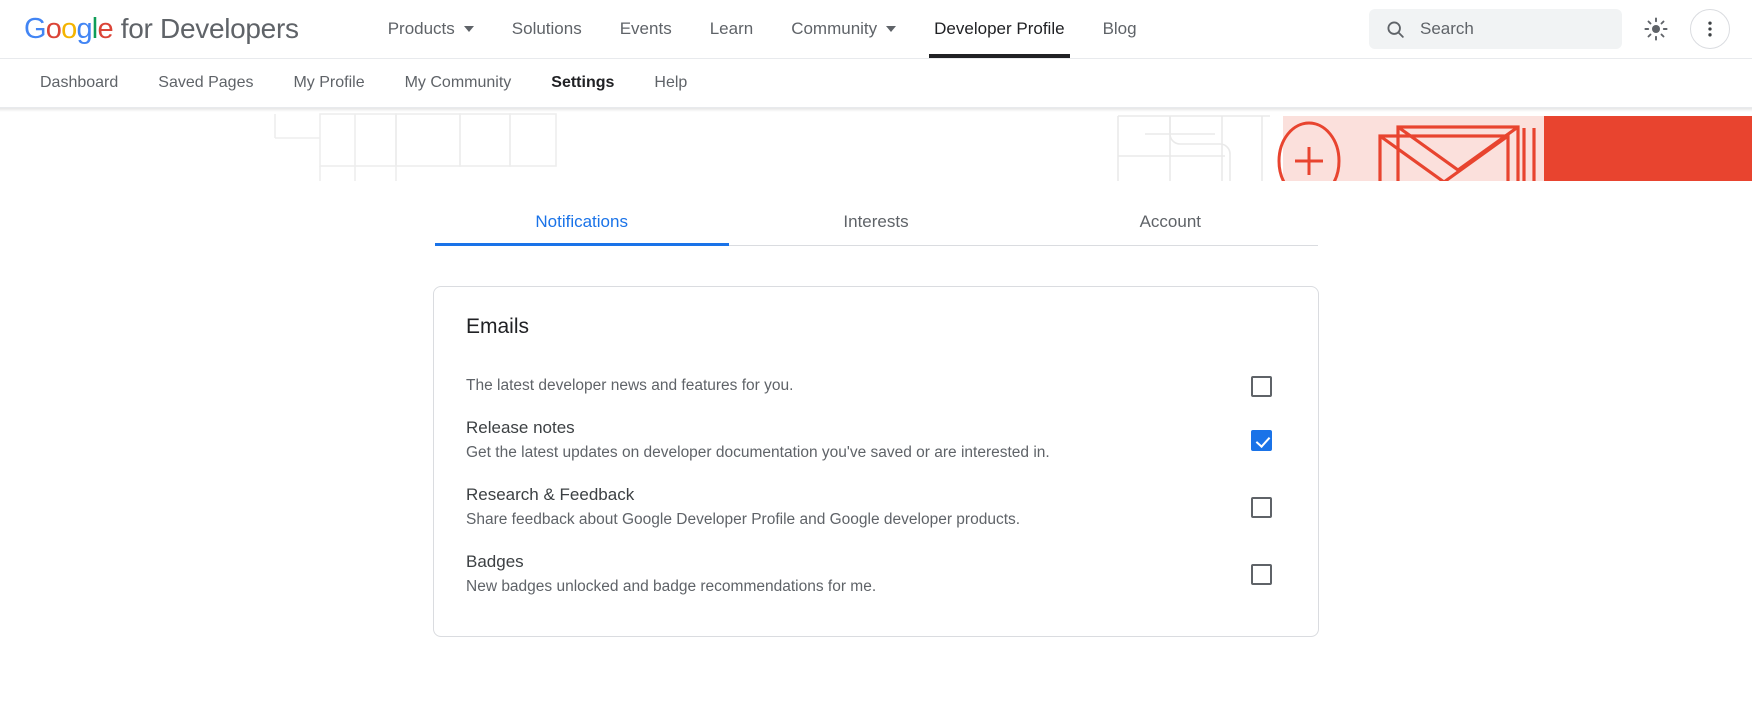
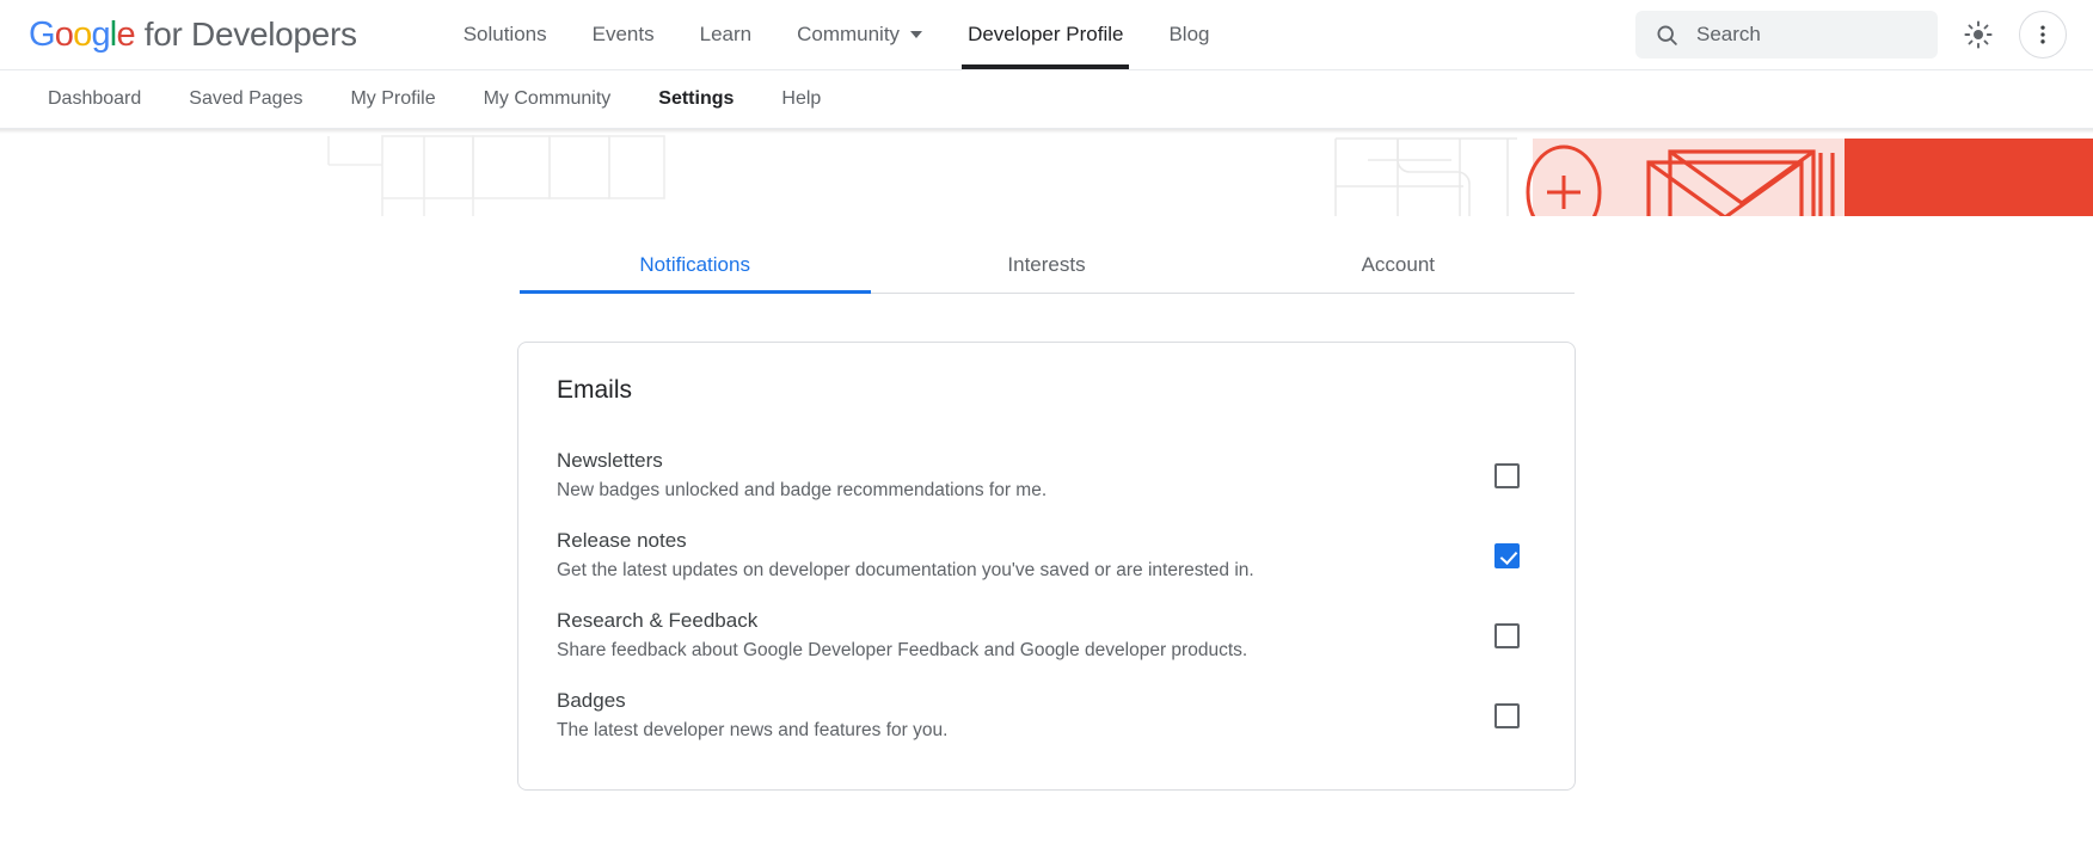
  Google
  for Developers
- Products
  Solutions
  Events
  Learn
  Community
  Developer Profile
  Blog
  Search
  Dashboard
  Saved Pages
  My Profile
  My Community
  Settings
  Help
  Notifications
  Interests
  Account
  Emails
+ Newsletters
- The latest developer news and features for you.
+ New badges unlocked and badge recommendations for me.
  Release notes
  Get the latest updates on developer documentation you've saved or are interested in.
  Research & Feedback
- Share feedback about Google Developer Profile and Google developer products.
+ Share feedback about Google Developer Feedback and Google developer products.
  Badges
- New badges unlocked and badge recommendations for me.
+ The latest developer news and features for you.
